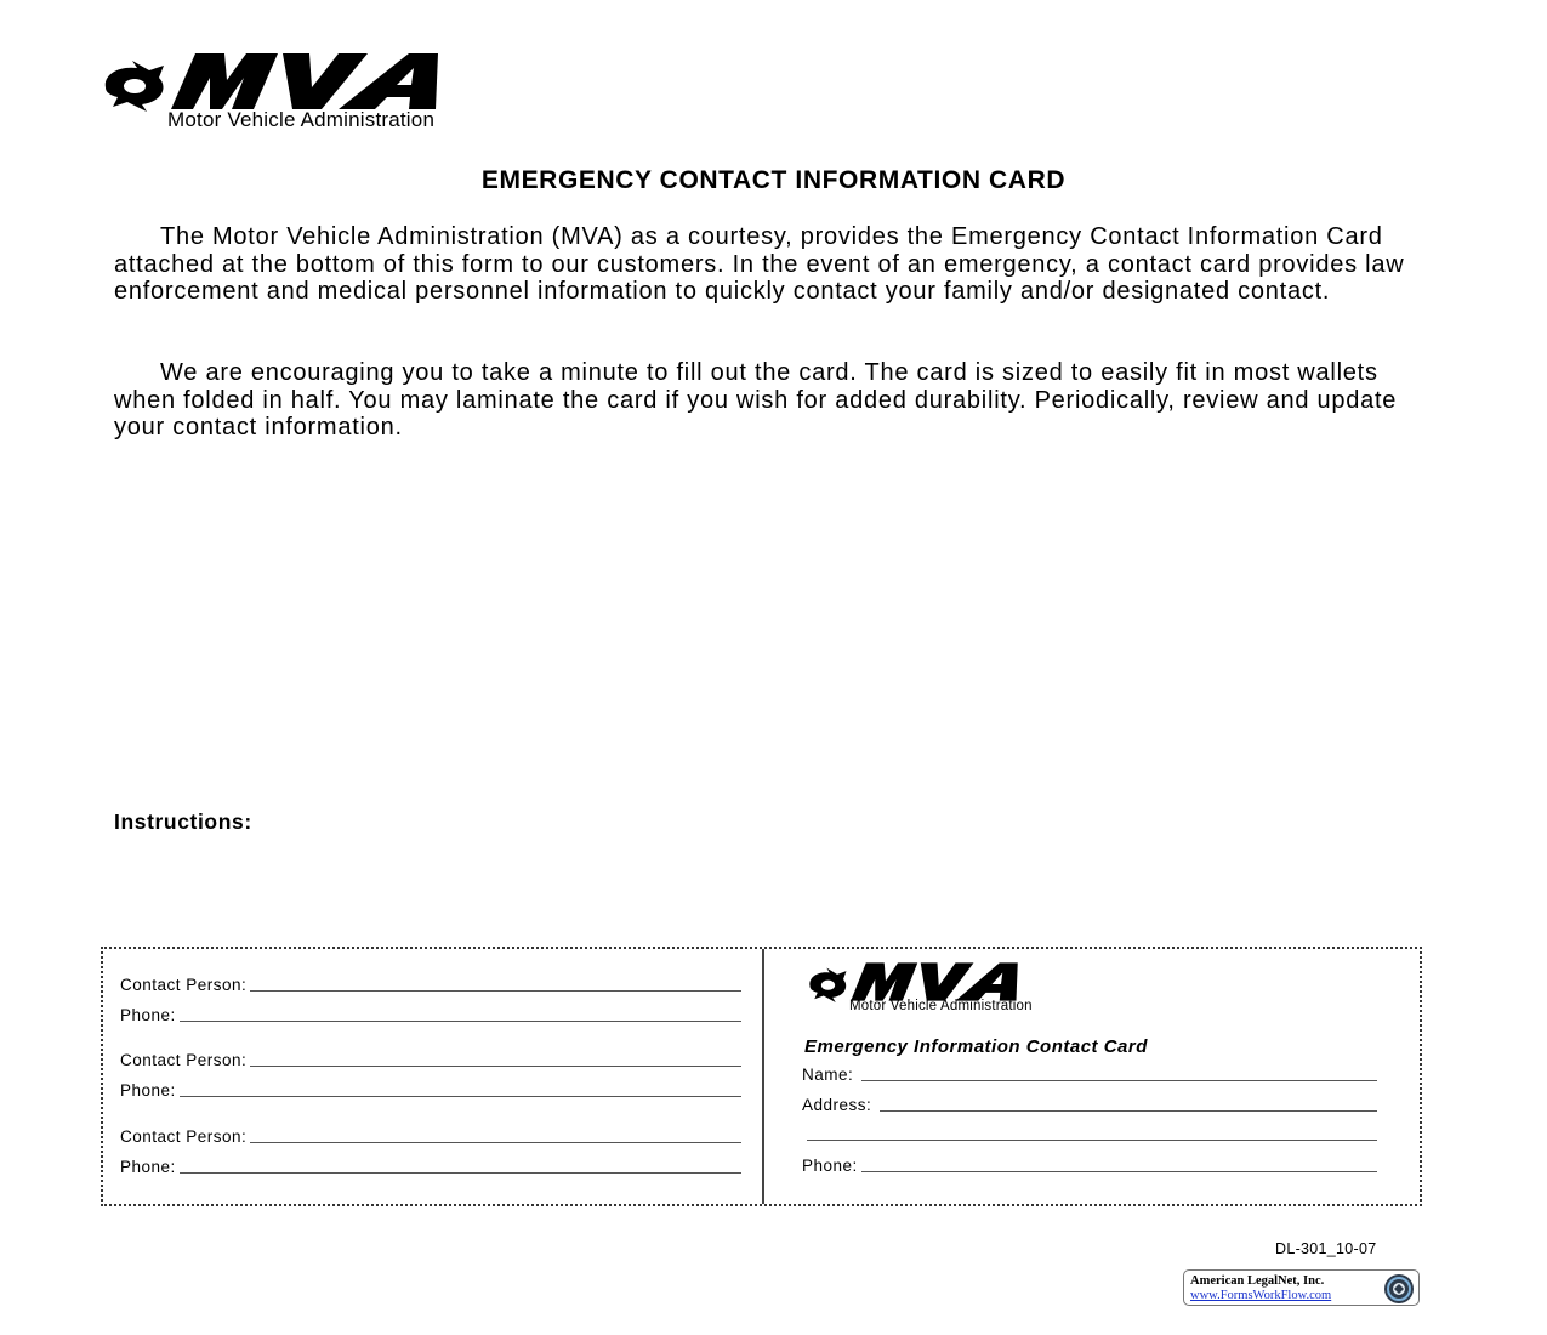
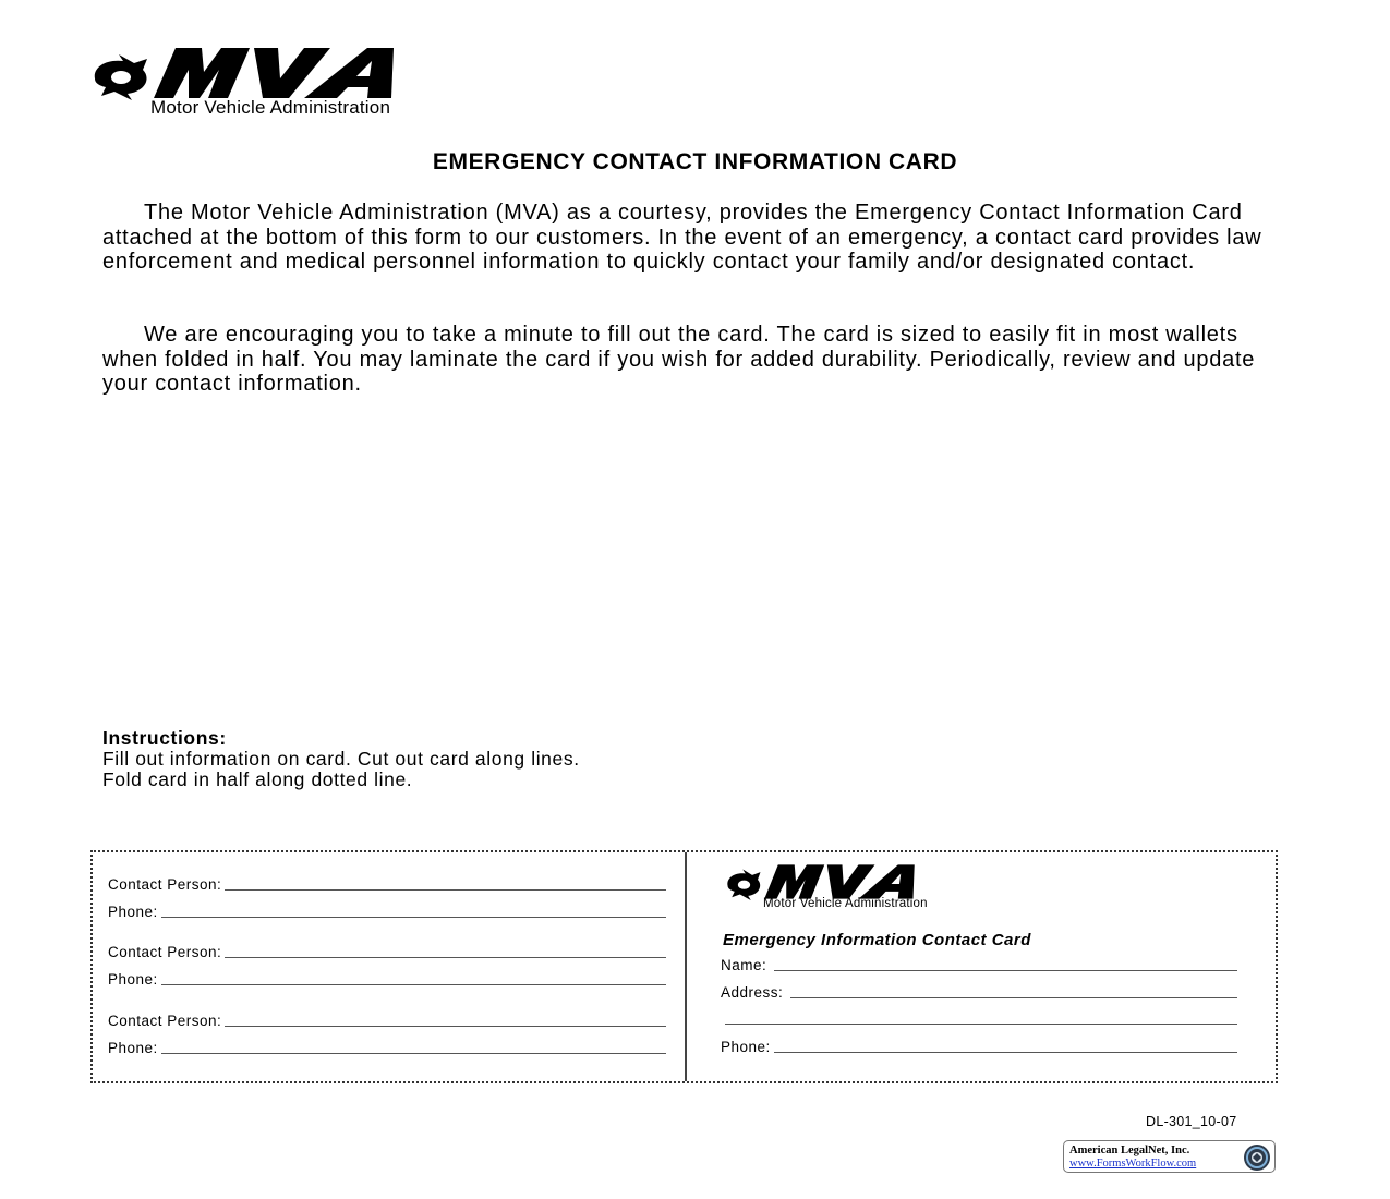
  Motor Vehicle Administration
  EMERGENCY CONTACT INFORMATION CARD
  The Motor Vehicle Administration (MVA) as a courtesy, provides the Emergency Contact Information Card attached at the bottom of this form to our customers. In the event of an emergency, a contact card provides law enforcement and medical personnel information to quickly contact your family and/or designated contact.
  We are encouraging you to take a minute to fill out the card. The card is sized to easily fit in most wallets when folded in half. You may laminate the card if you wish for added durability. Periodically, review and update your contact information.
  Instructions:
+ Fill out information on card. Cut out card along lines. Fold card in half along dotted line.
  Contact Person:
  Phone:
  Contact Person:
  Phone:
  Contact Person:
  Phone:
  Motor Vehicle Administration
  Emergency Information Contact Card
  Name:
  Address:
  Phone:
  DL-301_10-07
  American LegalNet, Inc.
  www.FormsWorkFlow.com
